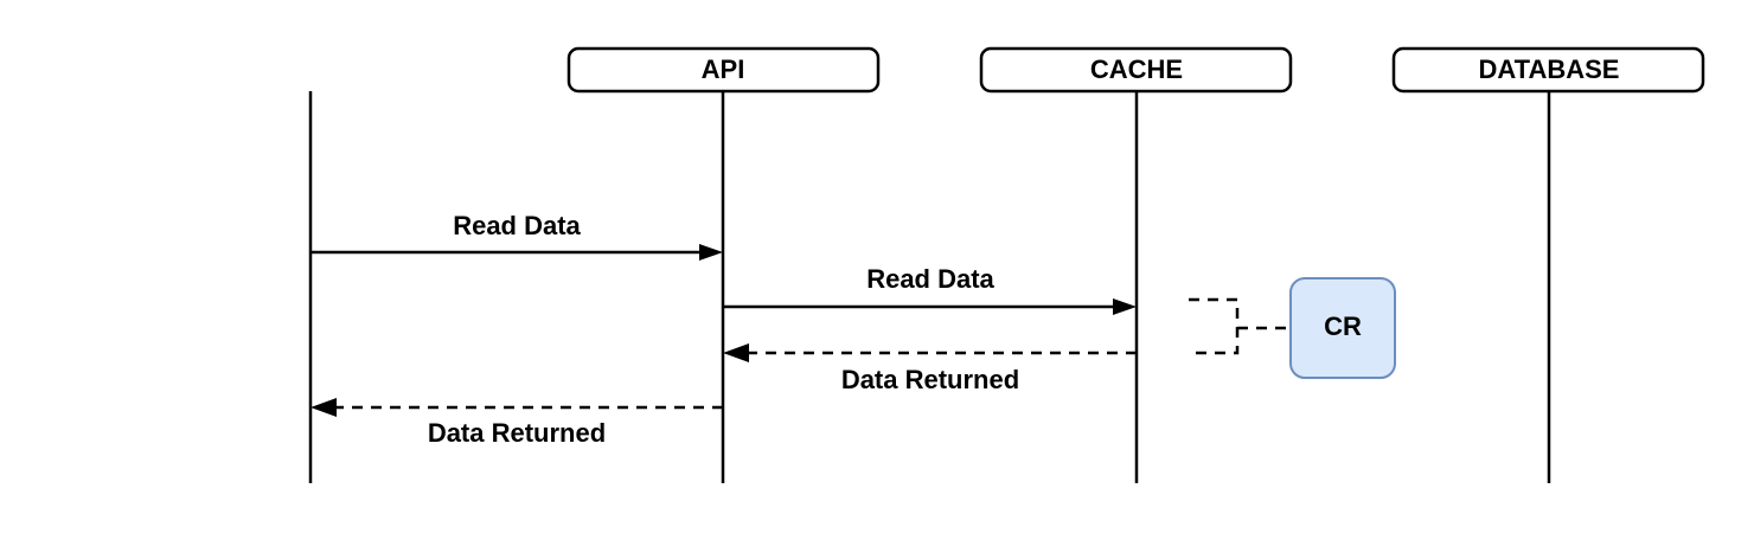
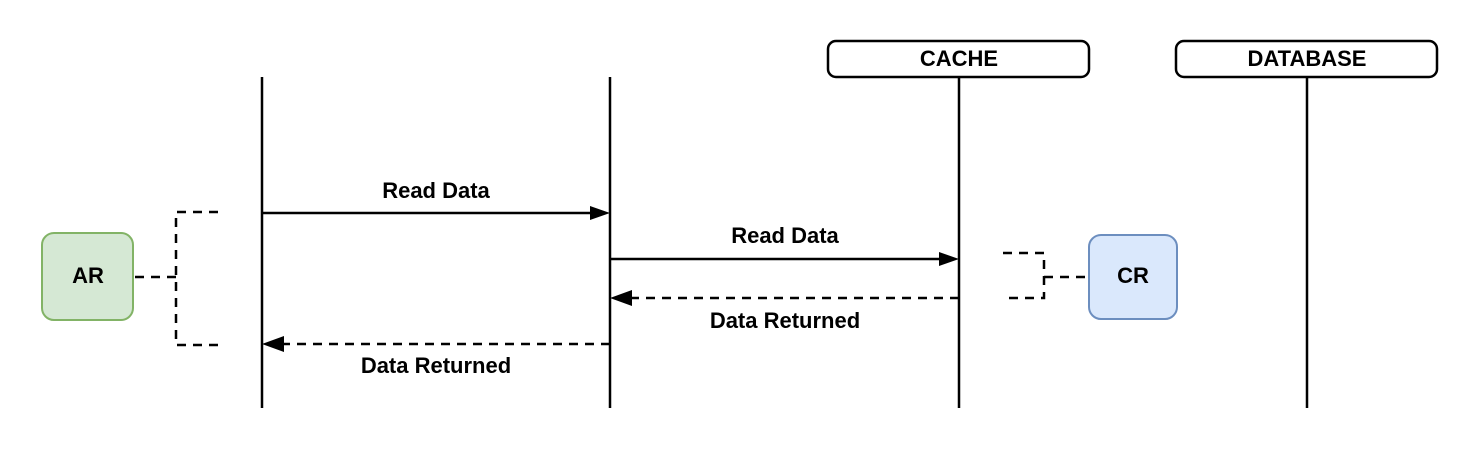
- API
  CACHE
  DATABASE
  Read Data
  Read Data
  Data Returned
  Data Returned
+ AR
  CR
